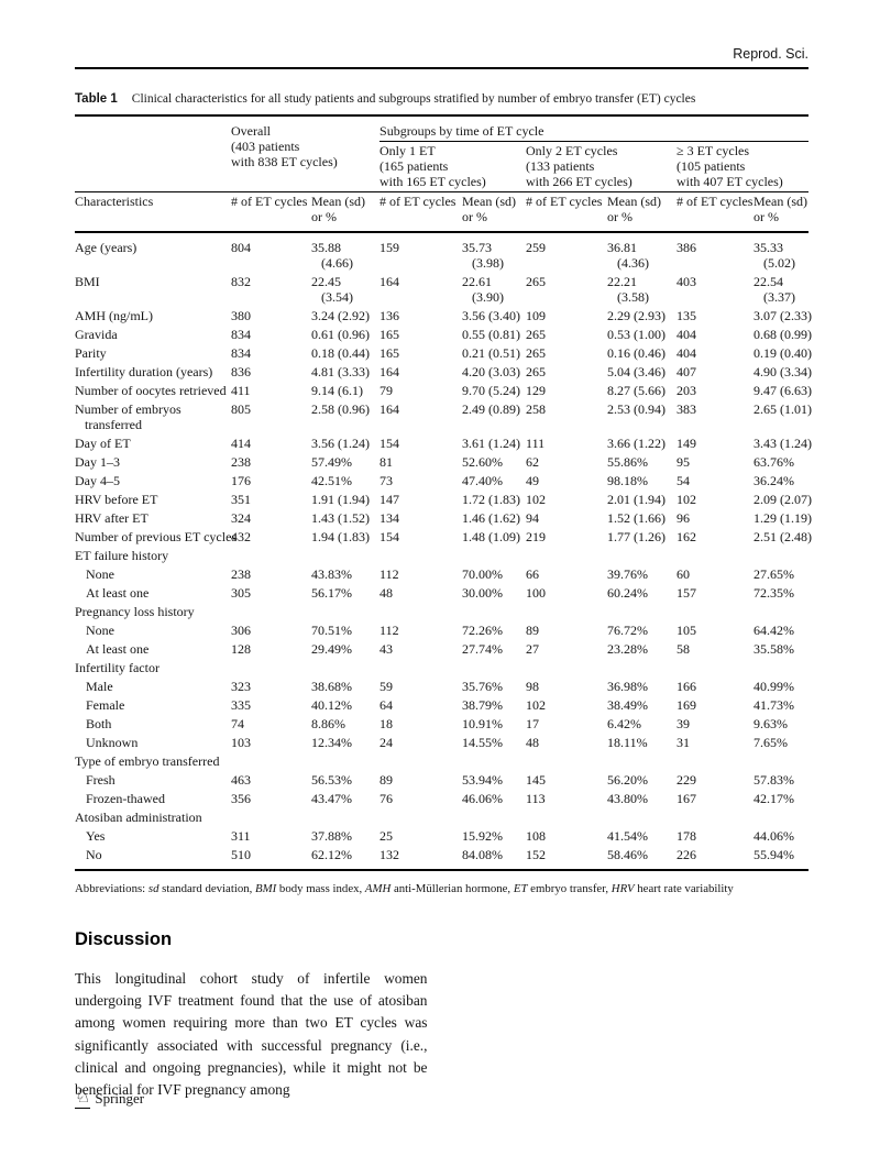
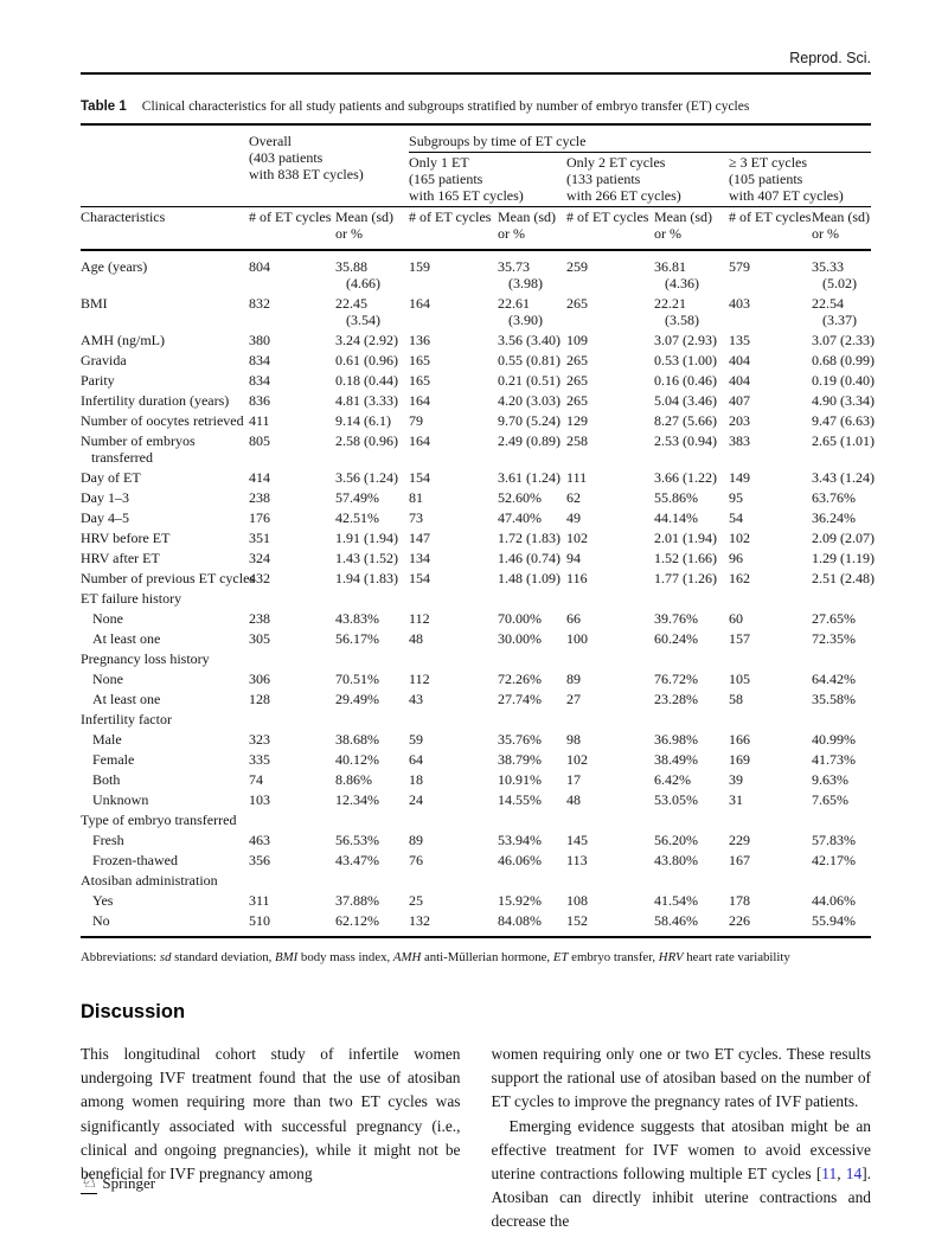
  Reprod. Sci.
  Table 1 Clinical characteristics for all study patients and subgroups stratified by number of embryo transfer (ET) cycles
  	Overall (403 patients with 838 ET cycles)	Subgroups by time of ET cycle
  Only 1 ET (165 patients with 165 ET cycles)	Only 2 ET cycles (133 patients with 266 ET cycles)	≥ 3 ET cycles (105 patients with 407 ET cycles)
  Characteristics	# of ET cycles	Mean (sd) or %	# of ET cycles	Mean (sd) or %	# of ET cycles	Mean (sd) or %	# of ET cycles	Mean (sd) or %
- Age (years)	804	35.88 (4.66)	159	35.73 (3.98)	259	36.81 (4.36)	386	35.33 (5.02)
+ Age (years)	804	35.88 (4.66)	159	35.73 (3.98)	259	36.81 (4.36)	579	35.33 (5.02)
  BMI	832	22.45 (3.54)	164	22.61 (3.90)	265	22.21 (3.58)	403	22.54 (3.37)
- AMH (ng/mL)	380	3.24 (2.92)	136	3.56 (3.40)	109	2.29 (2.93)	135	3.07 (2.33)
+ AMH (ng/mL)	380	3.24 (2.92)	136	3.56 (3.40)	109	3.07 (2.93)	135	3.07 (2.33)
  Gravida	834	0.61 (0.96)	165	0.55 (0.81)	265	0.53 (1.00)	404	0.68 (0.99)
  Parity	834	0.18 (0.44)	165	0.21 (0.51)	265	0.16 (0.46)	404	0.19 (0.40)
  Infertility duration (years)	836	4.81 (3.33)	164	4.20 (3.03)	265	5.04 (3.46)	407	4.90 (3.34)
  Number of oocytes retrieved	411	9.14 (6.1)	79	9.70 (5.24)	129	8.27 (5.66)	203	9.47 (6.63)
  Number of embryos transferred	805	2.58 (0.96)	164	2.49 (0.89)	258	2.53 (0.94)	383	2.65 (1.01)
  Day of ET	414	3.56 (1.24)	154	3.61 (1.24)	111	3.66 (1.22)	149	3.43 (1.24)
  Day 1–3	238	57.49%	81	52.60%	62	55.86%	95	63.76%
- Day 4–5	176	42.51%	73	47.40%	49	98.18%	54	36.24%
+ Day 4–5	176	42.51%	73	47.40%	49	44.14%	54	36.24%
  HRV before ET	351	1.91 (1.94)	147	1.72 (1.83)	102	2.01 (1.94)	102	2.09 (2.07)
- HRV after ET	324	1.43 (1.52)	134	1.46 (1.62)	94	1.52 (1.66)	96	1.29 (1.19)
+ HRV after ET	324	1.43 (1.52)	134	1.46 (0.74)	94	1.52 (1.66)	96	1.29 (1.19)
- Number of previous ET cycle	432	1.94 (1.83)	154	1.48 (1.09)	219	1.77 (1.26)	162	2.51 (2.48)
+ Number of previous ET cycle	432	1.94 (1.83)	154	1.48 (1.09)	116	1.77 (1.26)	162	2.51 (2.48)
  ET failure history
  None	238	43.83%	112	70.00%	66	39.76%	60	27.65%
  At least one	305	56.17%	48	30.00%	100	60.24%	157	72.35%
  Pregnancy loss history
  None	306	70.51%	112	72.26%	89	76.72%	105	64.42%
  At least one	128	29.49%	43	27.74%	27	23.28%	58	35.58%
  Infertility factor
  Male	323	38.68%	59	35.76%	98	36.98%	166	40.99%
  Female	335	40.12%	64	38.79%	102	38.49%	169	41.73%
  Both	74	8.86%	18	10.91%	17	6.42%	39	9.63%
- Unknown	103	12.34%	24	14.55%	48	18.11%	31	7.65%
+ Unknown	103	12.34%	24	14.55%	48	53.05%	31	7.65%
  Type of embryo transferred
  Fresh	463	56.53%	89	53.94%	145	56.20%	229	57.83%
  Frozen-thawed	356	43.47%	76	46.06%	113	43.80%	167	42.17%
  Atosiban administration
  Yes	311	37.88%	25	15.92%	108	41.54%	178	44.06%
  No	510	62.12%	132	84.08%	152	58.46%	226	55.94%
  Abbreviations: sd standard deviation, BMI body mass index, AMH anti-Müllerian hormone, ET embryo transfer, HRV heart rate variability
  Discussion
  This longitudinal cohort study of infertile women undergoing IVF treatment found that the use of atosiban among women requiring more than two ET cycles was significantly associated with successful pregnancy (i.e., clinical and ongoing pregnancies), while it might not be beneficial for IVF pregnancy among
+ women requiring only one or two ET cycles. These results support the rational use of atosiban based on the number of ET cycles to improve the pregnancy rates of IVF patients.
+ Emerging evidence suggests that atosiban might be an effective treatment for IVF women to avoid excessive uterine contractions following multiple ET cycles [11, 14]. Atosiban can directly inhibit uterine contractions and decrease the
  ♘
  Springer
